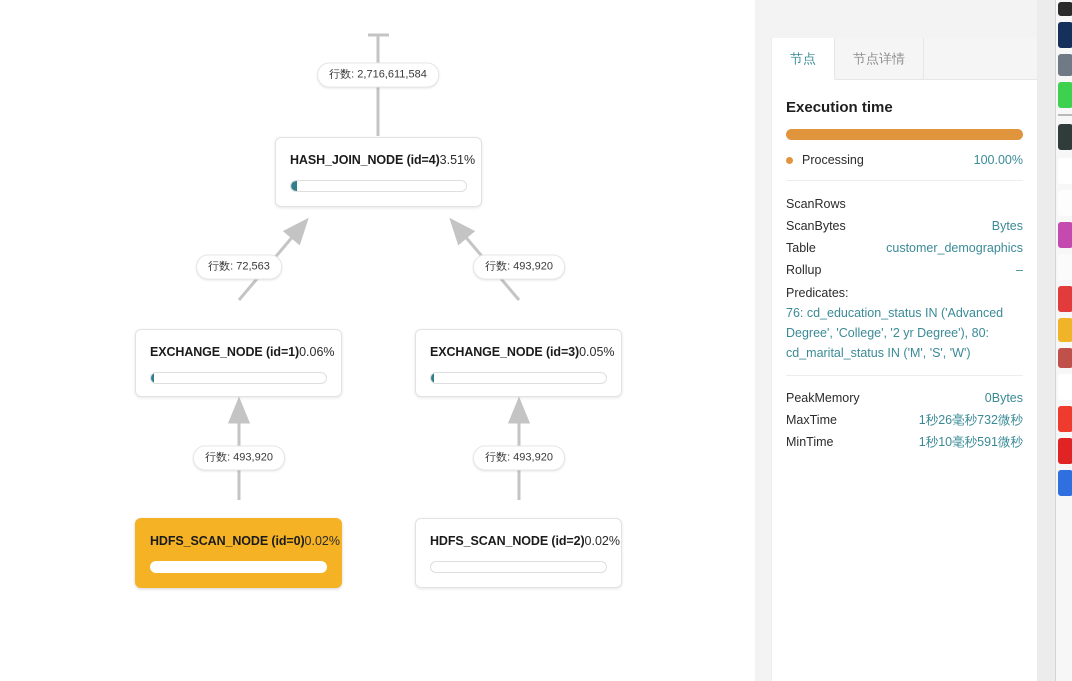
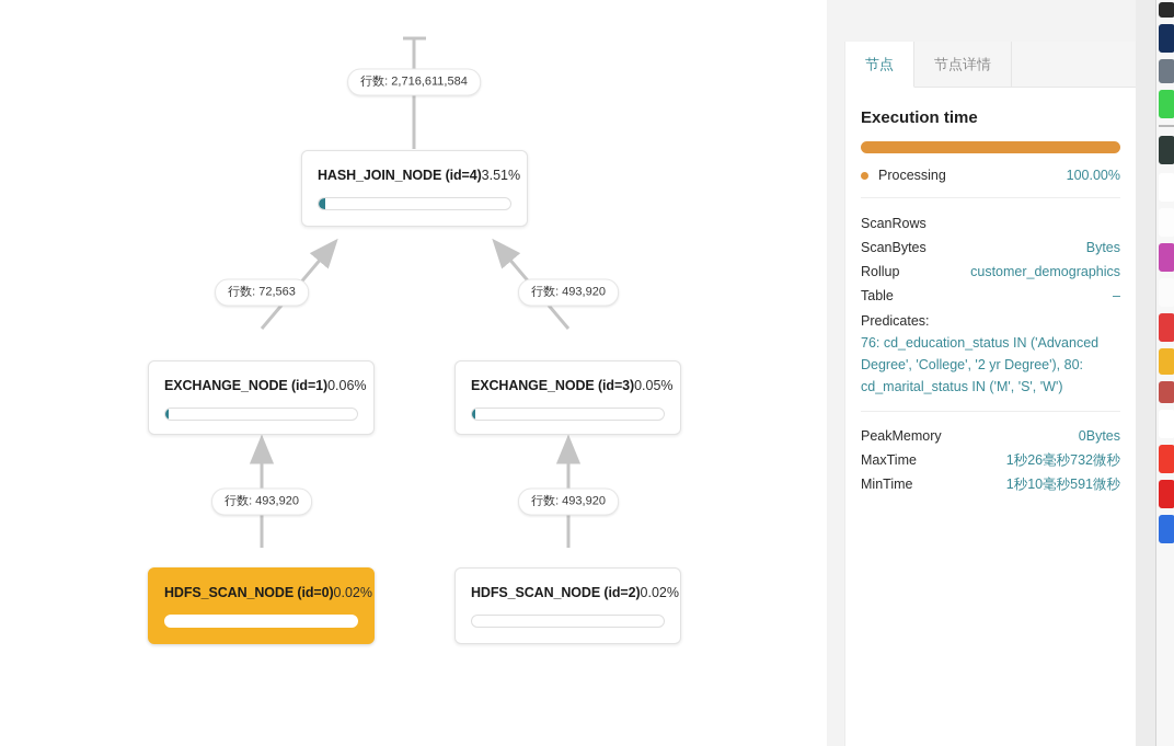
  HASH_JOIN_NODE (id=4)
  3.51%
  EXCHANGE_NODE (id=1)
  0.06%
  EXCHANGE_NODE (id=3)
  0.05%
  HDFS_SCAN_NODE (id=0)
  0.02%
  HDFS_SCAN_NODE (id=2)
  0.02%
  行数: 2,716,611,584
  行数: 72,563
  行数: 493,920
  行数: 493,920
  行数: 493,920
  节点
  节点详情
  Execution time
  Processing
  100.00%
  ScanRows
  ScanBytes
  Bytes
- Table
+ Rollup
  customer_demographics
- Rollup
+ Table
  –
  Predicates:
  76: cd_education_status IN ('Advanced Degree', 'College', '2 yr Degree'), 80: cd_marital_status IN ('M', 'S', 'W')
  PeakMemory
  0Bytes
  MaxTime
  1秒26毫秒732微秒
  MinTime
  1秒10毫秒591微秒
